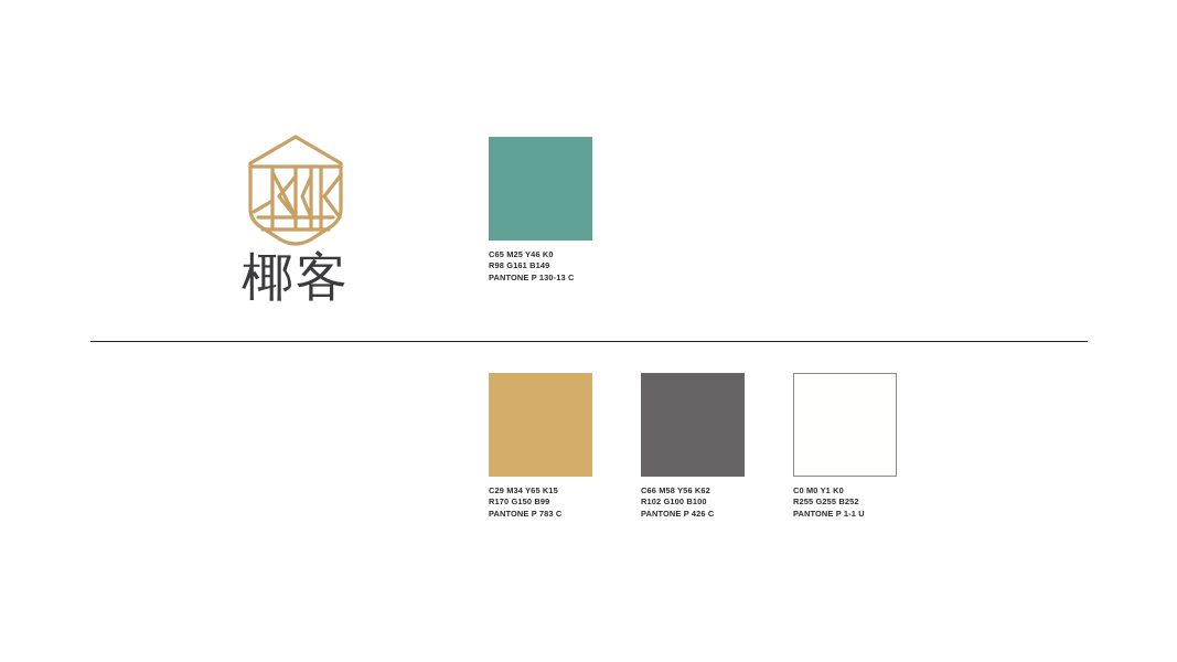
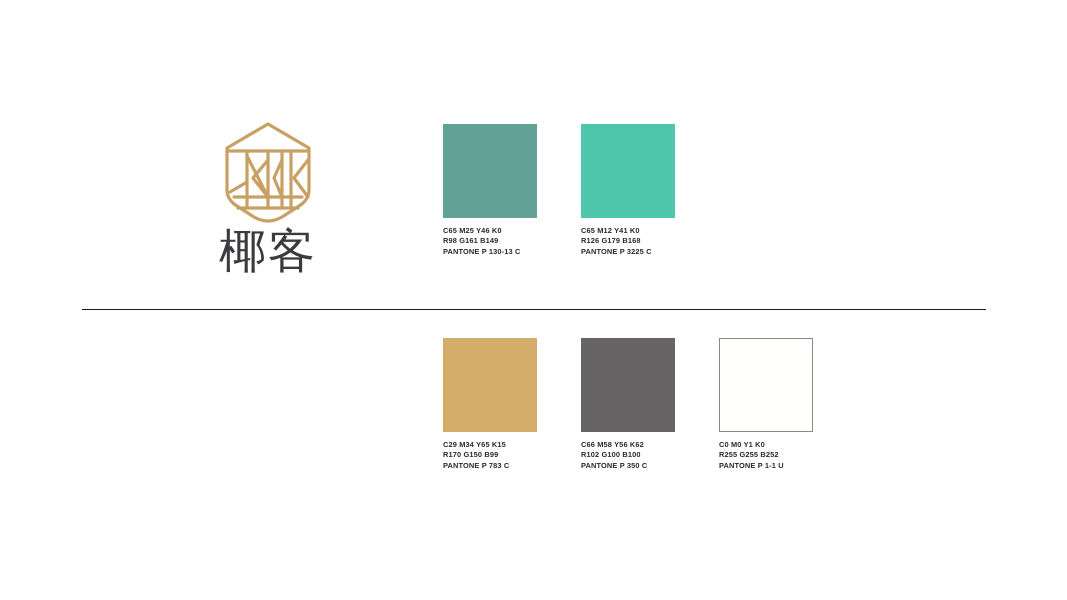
  椰客
  C65 M25 Y46 K0
  R98 G161 B149
  PANTONE P 130-13 C
+ C65 M12 Y41 K0
+ R126 G179 B168
+ PANTONE P 3225 C
  C29 M34 Y65 K15
  R170 G150 B99
  PANTONE P 783 C
  C66 M58 Y56 K62
  R102 G100 B100
- PANTONE P 426 C
+ PANTONE P 350 C
  C0 M0 Y1 K0
  R255 G255 B252
  PANTONE P 1-1 U
